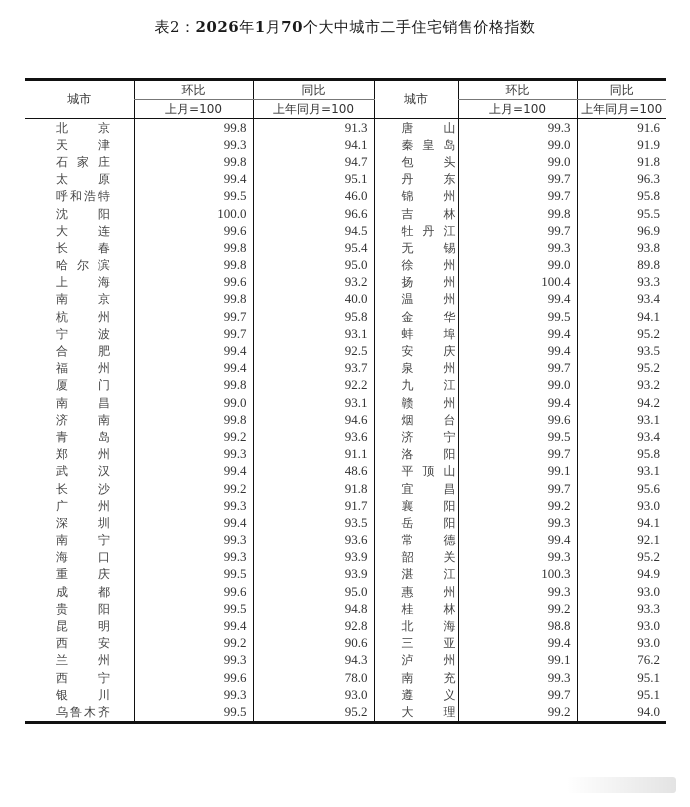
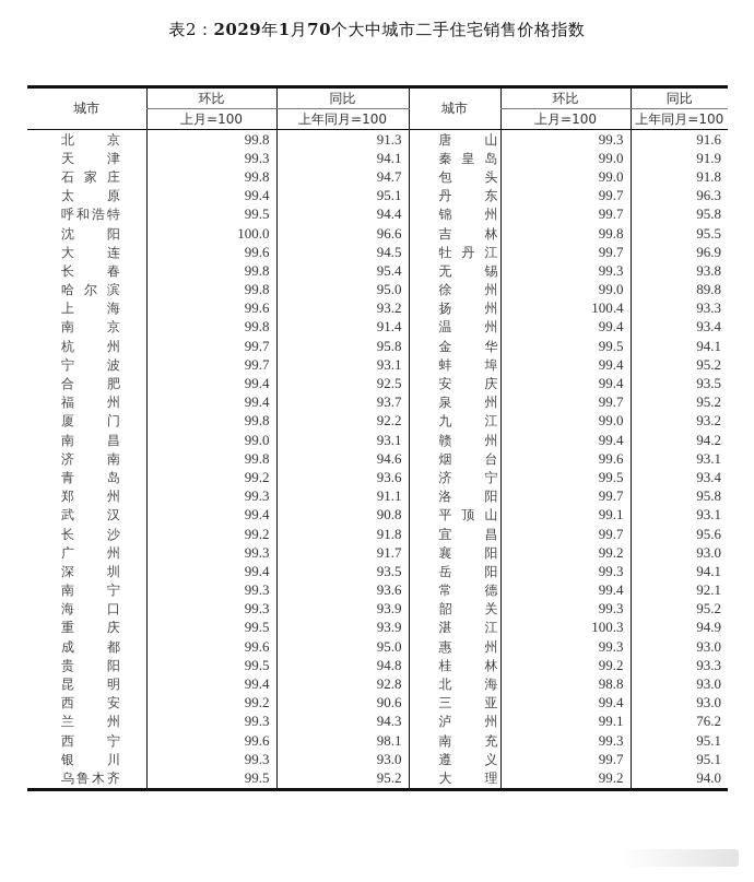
- 表2：2026年1月70个大中城市二手住宅销售价格指数
+ 表2：2029年1月70个大中城市二手住宅销售价格指数
  城市	环比	同比	城市	环比	同比
  上月=100	上年同月=100	上月=100	上年同月=100
  北 京	99.8	91.3	唐 山	99.3	91.6
  天 津	99.3	94.1	秦 皇 岛	99.0	91.9
  石 家 庄	99.8	94.7	包 头	99.0	91.8
  太 原	99.4	95.1	丹 东	99.7	96.3
- 呼 和 浩 特	99.5	46.0	锦 州	99.7	95.8
+ 呼 和 浩 特	99.5	94.4	锦 州	99.7	95.8
  沈 阳	100.0	96.6	吉 林	99.8	95.5
  大 连	99.6	94.5	牡 丹 江	99.7	96.9
  长 春	99.8	95.4	无 锡	99.3	93.8
  哈 尔 滨	99.8	95.0	徐 州	99.0	89.8
  上 海	99.6	93.2	扬 州	100.4	93.3
- 南 京	99.8	40.0	温 州	99.4	93.4
+ 南 京	99.8	91.4	温 州	99.4	93.4
  杭 州	99.7	95.8	金 华	99.5	94.1
  宁 波	99.7	93.1	蚌 埠	99.4	95.2
  合 肥	99.4	92.5	安 庆	99.4	93.5
  福 州	99.4	93.7	泉 州	99.7	95.2
  厦 门	99.8	92.2	九 江	99.0	93.2
  南 昌	99.0	93.1	赣 州	99.4	94.2
  济 南	99.8	94.6	烟 台	99.6	93.1
  青 岛	99.2	93.6	济 宁	99.5	93.4
  郑 州	99.3	91.1	洛 阳	99.7	95.8
- 武 汉	99.4	48.6	平 顶 山	99.1	93.1
+ 武 汉	99.4	90.8	平 顶 山	99.1	93.1
  长 沙	99.2	91.8	宜 昌	99.7	95.6
  广 州	99.3	91.7	襄 阳	99.2	93.0
  深 圳	99.4	93.5	岳 阳	99.3	94.1
  南 宁	99.3	93.6	常 德	99.4	92.1
  海 口	99.3	93.9	韶 关	99.3	95.2
  重 庆	99.5	93.9	湛 江	100.3	94.9
  成 都	99.6	95.0	惠 州	99.3	93.0
  贵 阳	99.5	94.8	桂 林	99.2	93.3
  昆 明	99.4	92.8	北 海	98.8	93.0
  西 安	99.2	90.6	三 亚	99.4	93.0
  兰 州	99.3	94.3	泸 州	99.1	76.2
- 西 宁	99.6	78.0	南 充	99.3	95.1
+ 西 宁	99.6	98.1	南 充	99.3	95.1
  银 川	99.3	93.0	遵 义	99.7	95.1
  乌 鲁 木 齐	99.5	95.2	大 理	99.2	94.0
